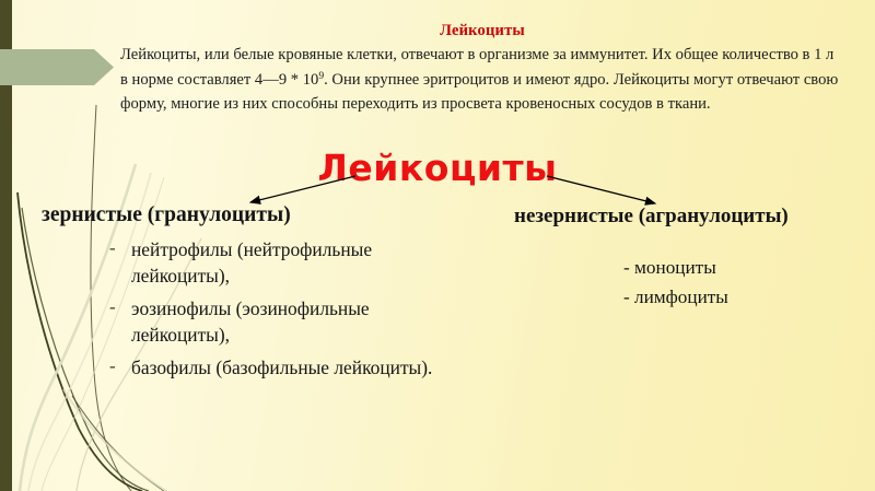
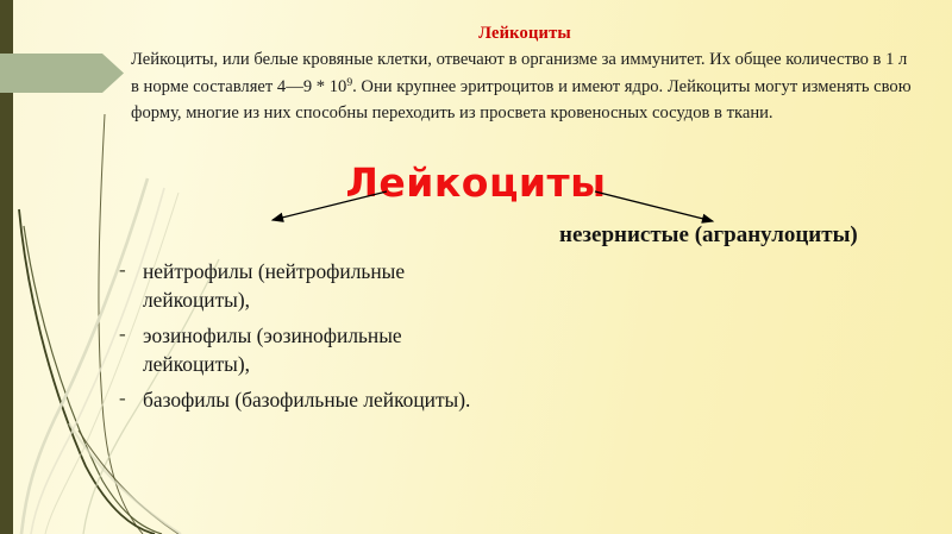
  Лейкоциты
- Лейкоциты, или белые кровяные клетки, отвечают в организме за иммунитет. Их общее количество в 1 л в норме составляет 4—9 * 109. Они крупнее эритроцитов и имеют ядро. Лейкоциты могут отвечают свою форму, многие из них способны переходить из просвета кровеносных сосудов в ткани.
+ Лейкоциты, или белые кровяные клетки, отвечают в организме за иммунитет. Их общее количество в 1 л в норме составляет 4—9 * 109. Они крупнее эритроцитов и имеют ядро. Лейкоциты могут изменять свою форму, многие из них способны переходить из просвета кровеносных сосудов в ткани.
  Лейкоциты
- зернистые (гранулоциты)
  -
  нейтрофилы (нейтрофильные лейкоциты),
  -
  эозинофилы (эозинофильные лейкоциты),
  -
  базофилы (базофильные лейкоциты).
  незернистые (агранулоциты)
- - моноциты
- - лимфоциты
